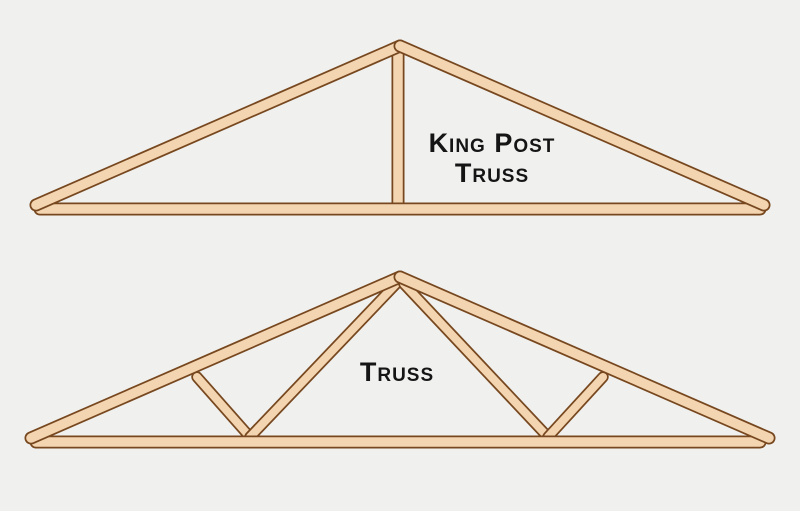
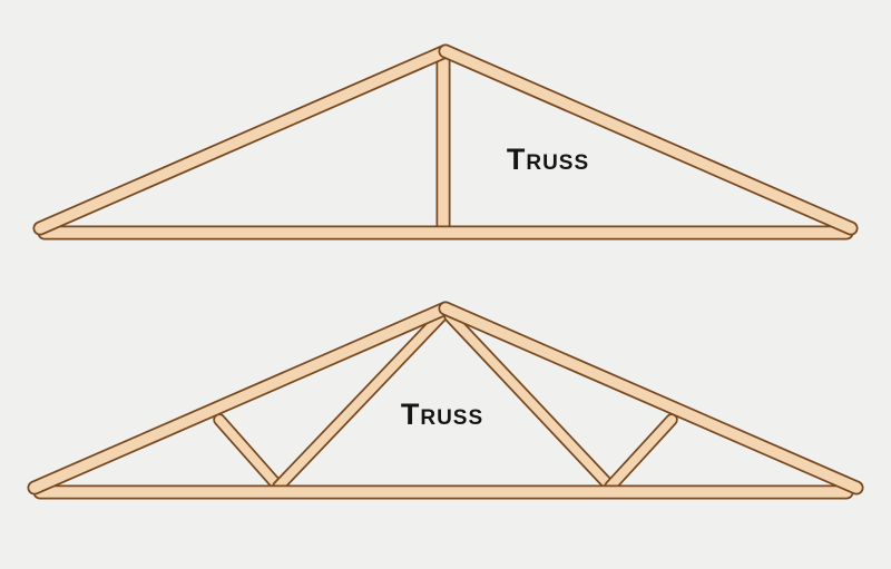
- King Post
  Truss
  Truss
